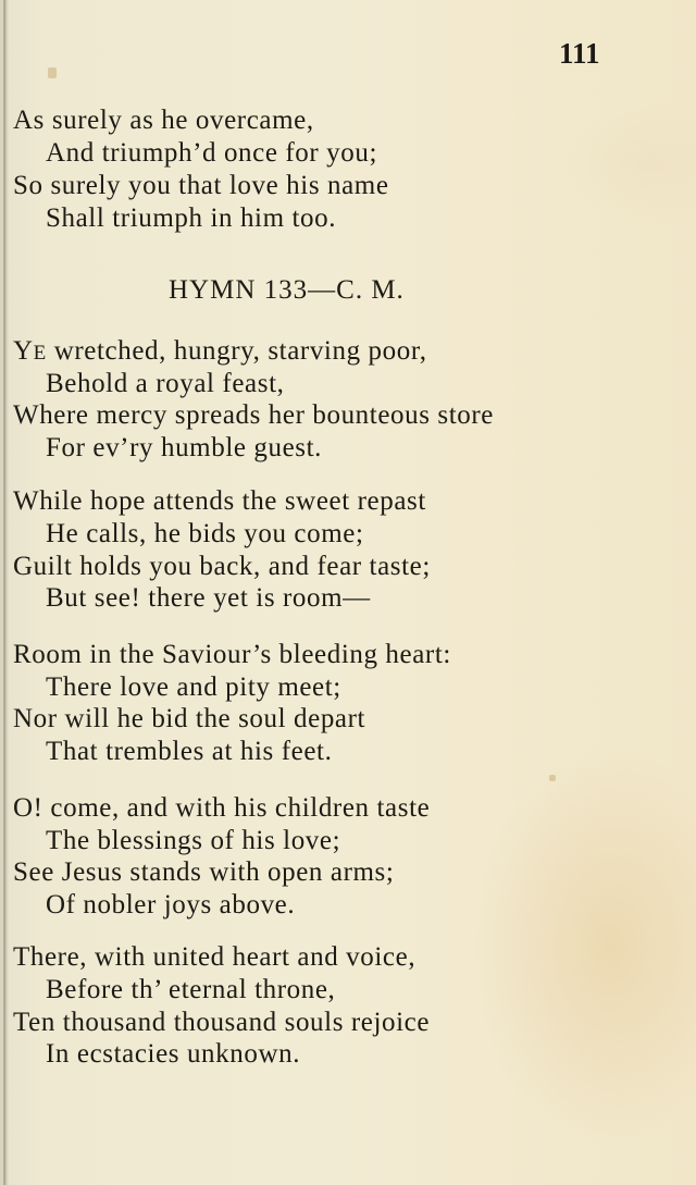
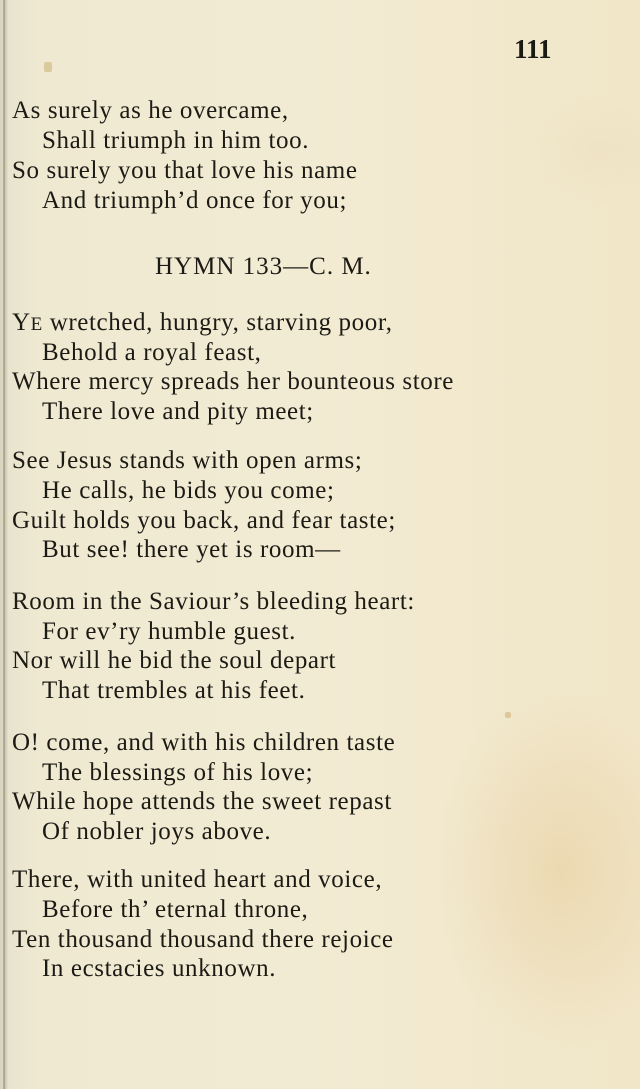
  111
  As surely as he overcame,
- And triumph’d once for you;
+ Shall triumph in him too.
  So surely you that love his name
- Shall triumph in him too.
+ And triumph’d once for you;
  HYMN 133—C. M.
  YE wretched, hungry, starving poor,
  Behold a royal feast,
  Where mercy spreads her bounteous store
- For ev’ry humble guest.
+ There love and pity meet;
- While hope attends the sweet repast
+ See Jesus stands with open arms;
  He calls, he bids you come;
  Guilt holds you back, and fear taste;
  But see! there yet is room—
  Room in the Saviour’s bleeding heart:
- There love and pity meet;
+ For ev’ry humble guest.
  Nor will he bid the soul depart
  That trembles at his feet.
  O! come, and with his children taste
  The blessings of his love;
- See Jesus stands with open arms;
+ While hope attends the sweet repast
  Of nobler joys above.
  There, with united heart and voice,
  Before th’ eternal throne,
- Ten thousand thousand souls rejoice
+ Ten thousand thousand there rejoice
  In ecstacies unknown.
